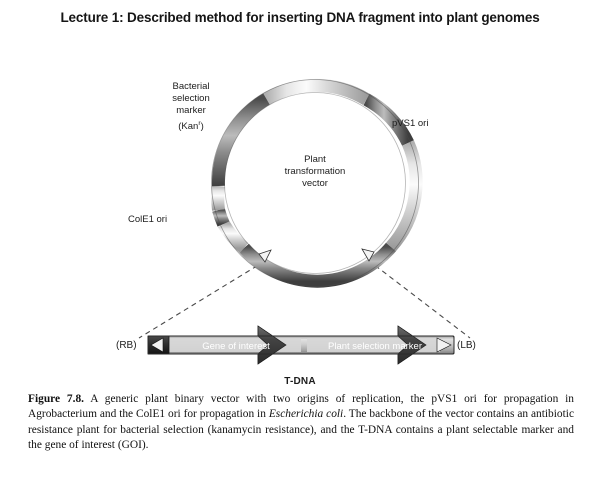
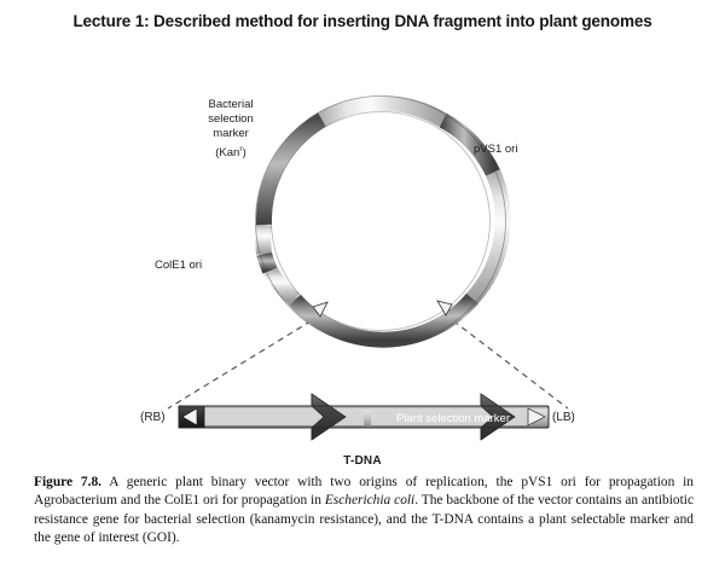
  Lecture 1: Described method for inserting DNA fragment into plant genomes
  Bacterial
  selection
  marker
  (Kan )
  ColE1 ori
  pVS1 ori
- Plant
- transformation
- vector
  (RB)
  (LB)
- Gene of interest
  Plant selection marker
  T-DNA
- Figure 7.8. A generic plant binary vector with two origins of replication, the pVS1 ori for propagation in Agrobacterium and the ColE1 ori for propagation in Escherichia coli. The backbone of the vector contains an antibiotic resistance plant for bacterial selection (kanamycin resistance), and the T-DNA contains a plant selectable marker and the gene of interest (GOI).
+ Figure 7.8. A generic plant binary vector with two origins of replication, the pVS1 ori for propagation in Agrobacterium and the ColE1 ori for propagation in Escherichia coli. The backbone of the vector contains an antibiotic resistance gene for bacterial selection (kanamycin resistance), and the T-DNA contains a plant selectable marker and the gene of interest (GOI).
